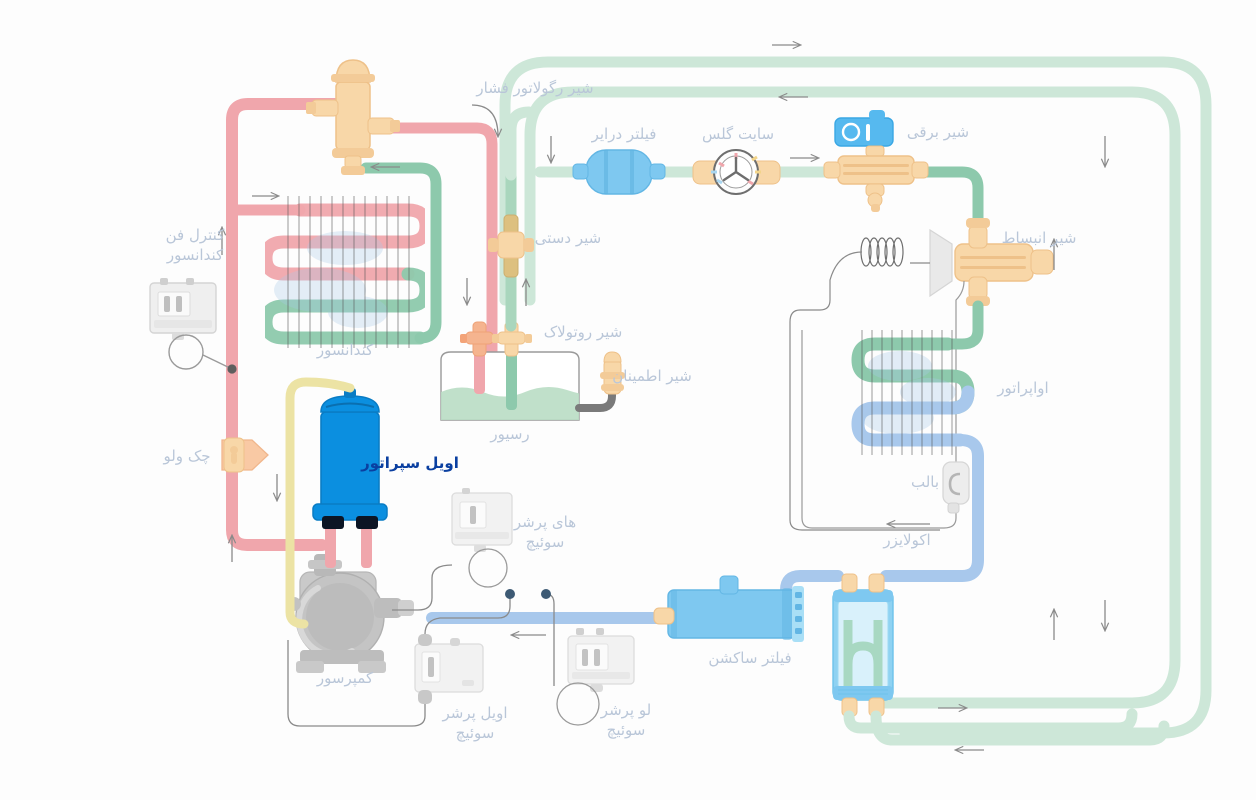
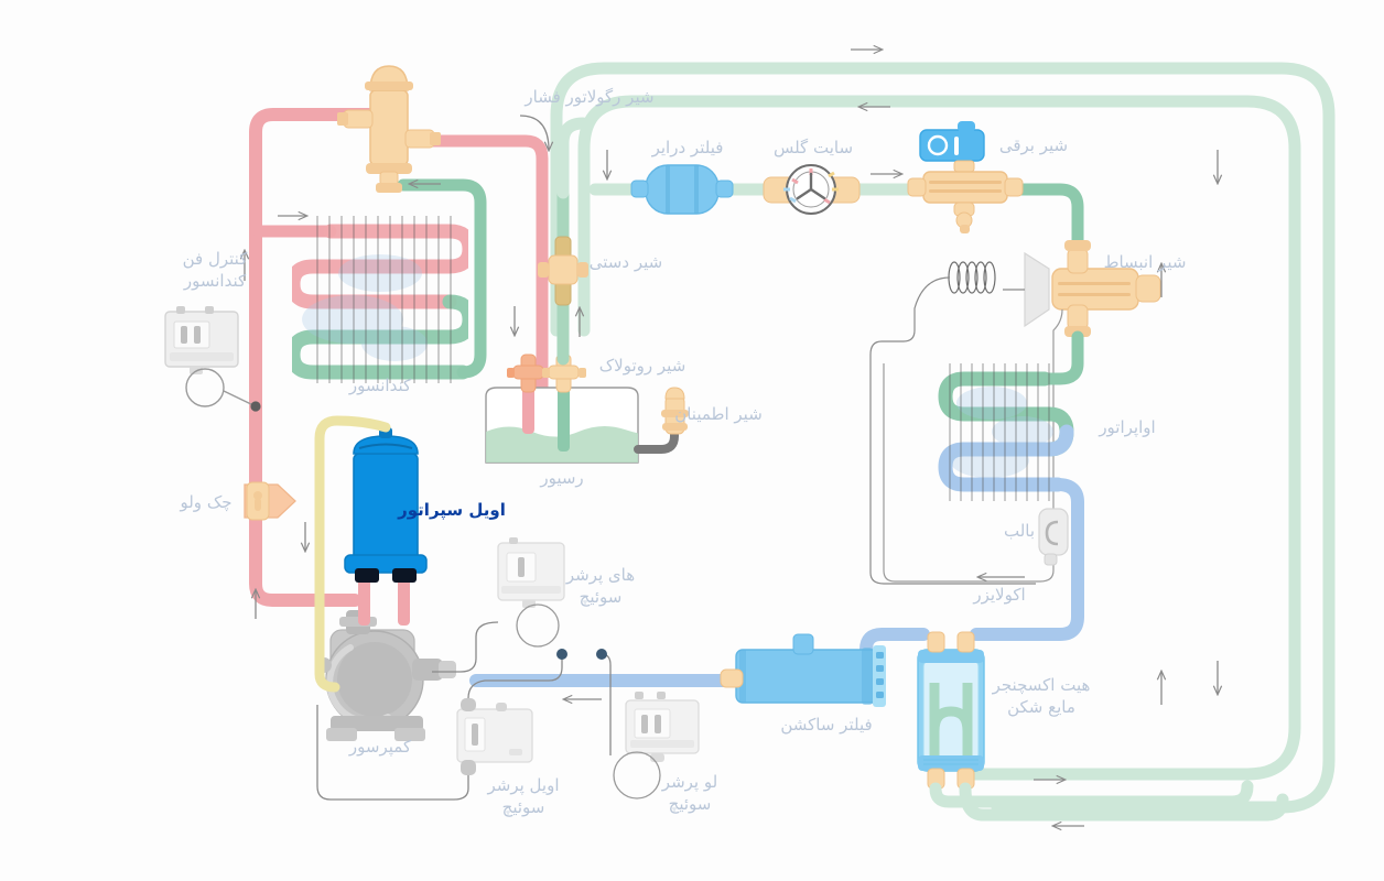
  شیر رگولاتور فشار
  کنترل فن
  کندانسور
  کندانسور
  چک ولو
  اویل سپراتور
  های پرشر
  سوئیچ
  کمپرسور
  اویل پرشر
  سوئیچ
  لو پرشر
  سوئیچ
  شیر دستی
  شیر روتولاک
  رسیور
  شیر اطمینان
  فیلتر درایر
  سایت گلس
  شیر برقی
  شیر انبساط
  اواپراتور
  بالب
  اکولایزر
  فیلتر ساکشن
+ هیت اکسچنجر
+ مایع شکن
